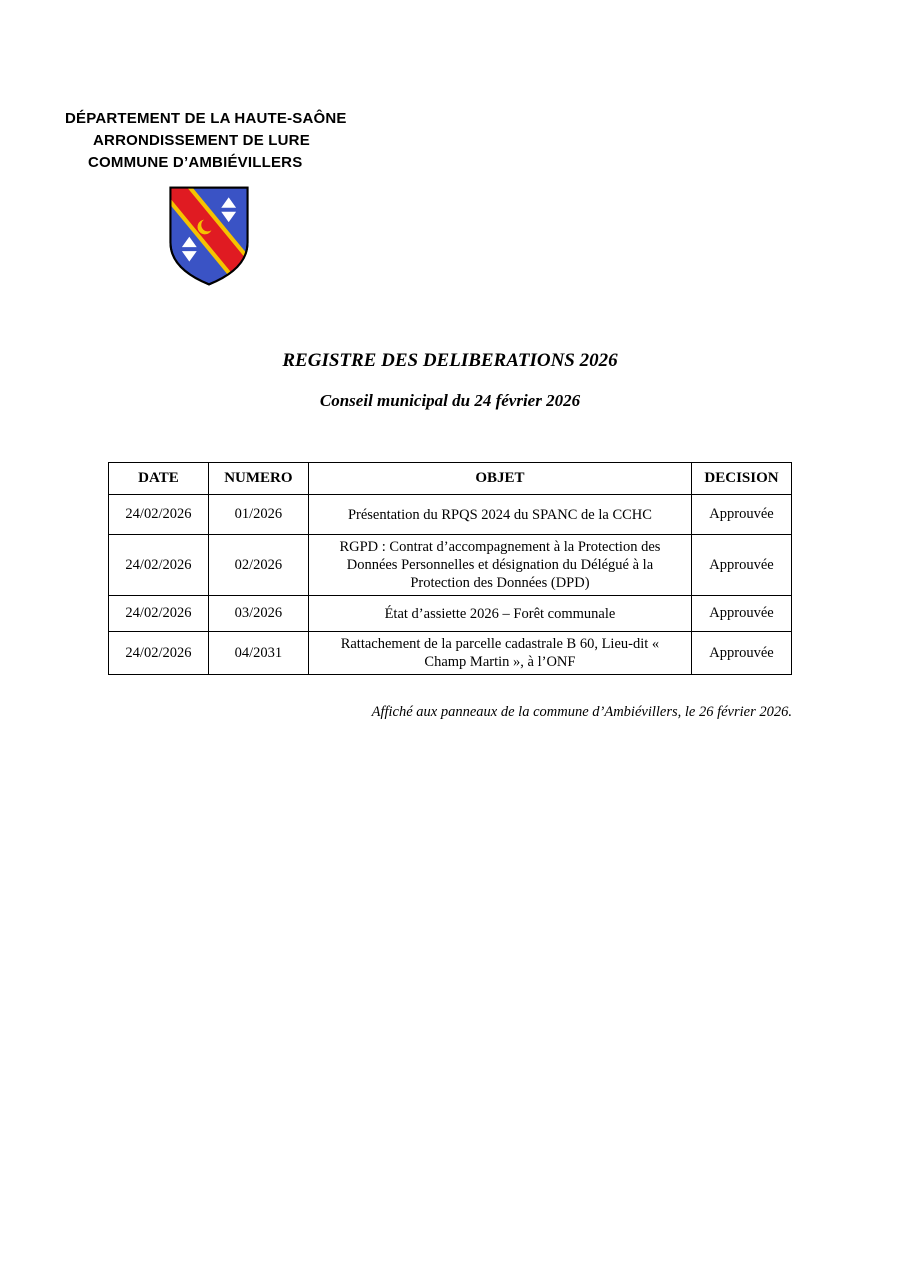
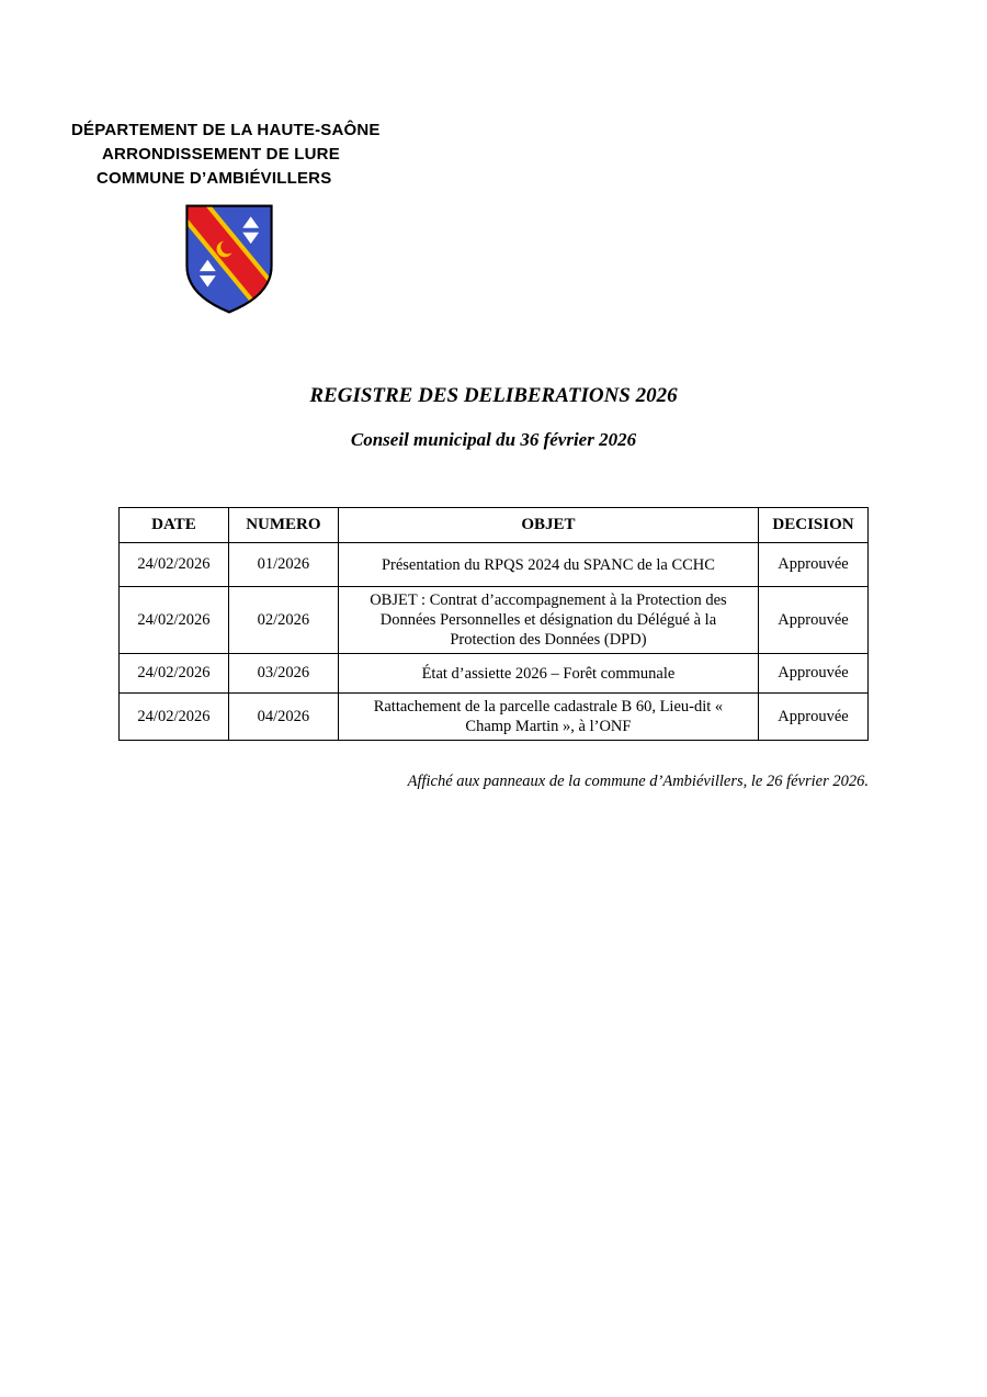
  DÉPARTEMENT DE LA HAUTE-SAÔNE
  ARRONDISSEMENT DE LURE
  COMMUNE D’AMBIÉVILLERS
  REGISTRE DES DELIBERATIONS 2026
- Conseil municipal du 24 février 2026
+ Conseil municipal du 36 février 2026
  DATE	NUMERO	OBJET	DECISION
  24/02/2026	01/2026	Présentation du RPQS 2024 du SPANC de la CCHC	Approuvée
- 24/02/2026	02/2026	RGPD : Contrat d’accompagnement à la Protection des Données Personnelles et désignation du Délégué à la Protection des Données (DPD)	Approuvée
+ 24/02/2026	02/2026	OBJET : Contrat d’accompagnement à la Protection des Données Personnelles et désignation du Délégué à la Protection des Données (DPD)	Approuvée
  24/02/2026	03/2026	État d’assiette 2026 – Forêt communale	Approuvée
- 24/02/2026	04/2031	Rattachement de la parcelle cadastrale B 60, Lieu-dit « Champ Martin », à l’ONF	Approuvée
+ 24/02/2026	04/2026	Rattachement de la parcelle cadastrale B 60, Lieu-dit « Champ Martin », à l’ONF	Approuvée
  Affiché aux panneaux de la commune d’Ambiévillers, le 26 février 2026.
